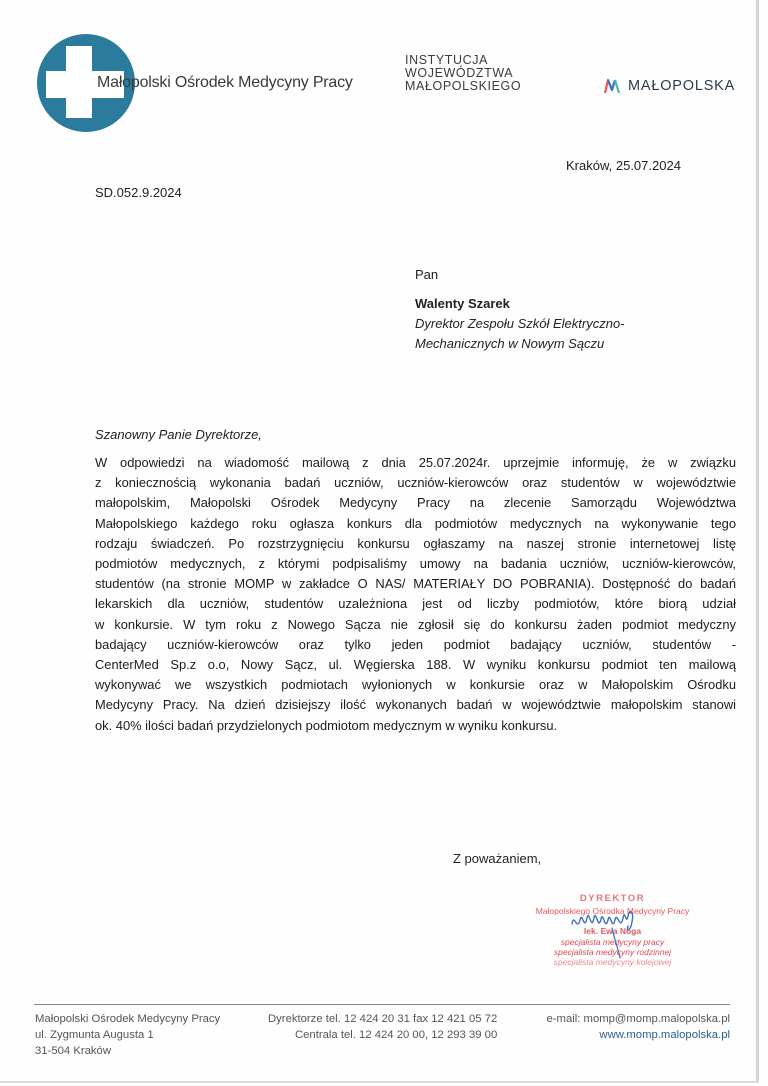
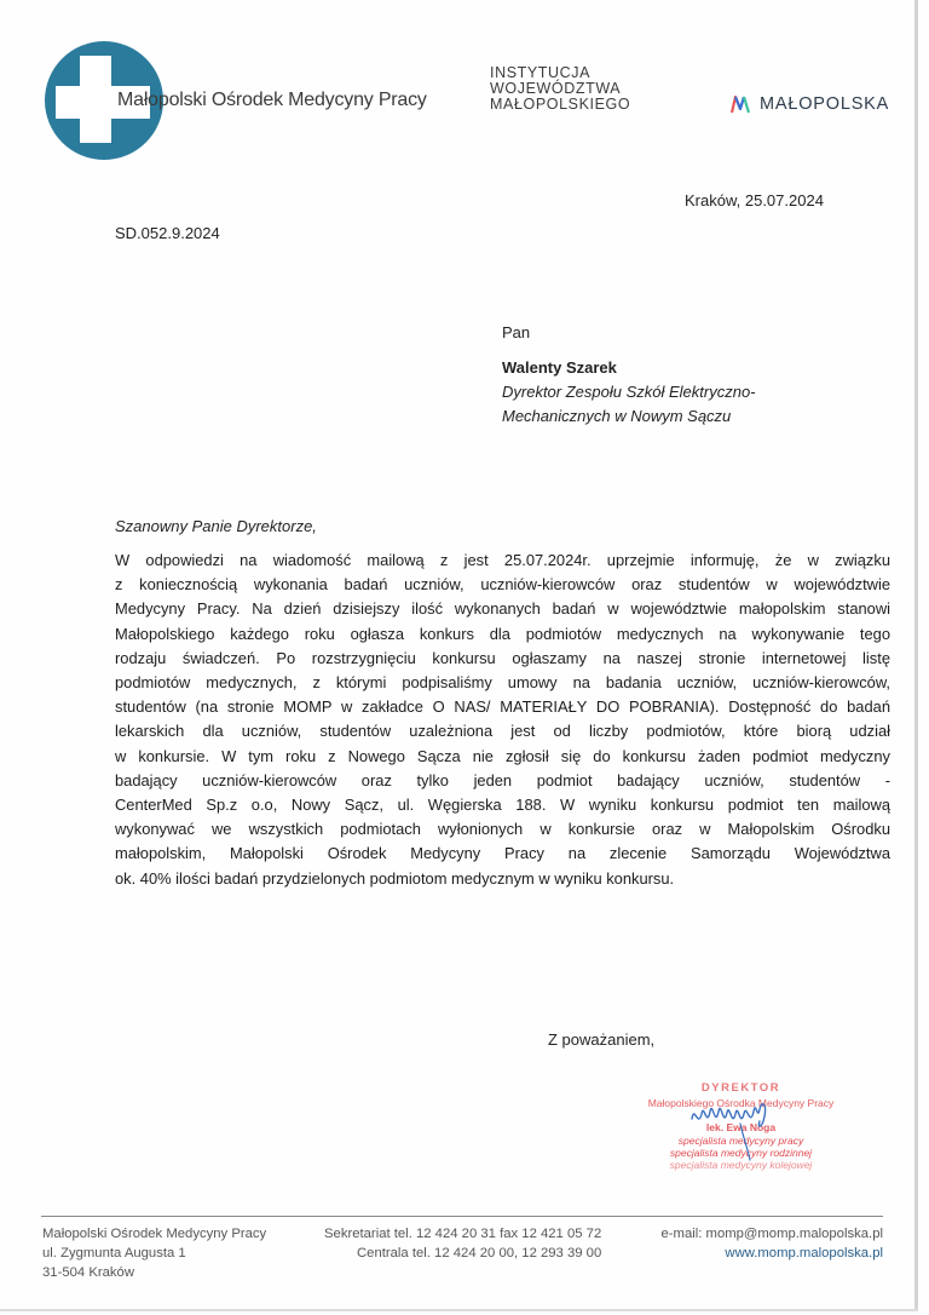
  Małopolski Ośrodek Medycyny Pracy
  INSTYTUCJA
  WOJEWÓDZTWA
  MAŁOPOLSKIEGO
  MAŁOPOLSKA
  Kraków, 25.07.2024
  SD.052.9.2024
  Pan
  Walenty Szarek
  Dyrektor Zespołu Szkół Elektryczno-
  Mechanicznych w Nowym Sączu
  Szanowny Panie Dyrektorze,
- W odpowiedzi na wiadomość mailową z dnia 25.07.2024r. uprzejmie informuję, że w związku
+ W odpowiedzi na wiadomość mailową z jest 25.07.2024r. uprzejmie informuję, że w związku
  z koniecznością wykonania badań uczniów, uczniów-kierowców oraz studentów w województwie
- małopolskim, Małopolski Ośrodek Medycyny Pracy na zlecenie Samorządu Województwa
+ Medycyny Pracy. Na dzień dzisiejszy ilość wykonanych badań w województwie małopolskim stanowi
  Małopolskiego każdego roku ogłasza konkurs dla podmiotów medycznych na wykonywanie tego
  rodzaju świadczeń. Po rozstrzygnięciu konkursu ogłaszamy na naszej stronie internetowej listę
  podmiotów medycznych, z którymi podpisaliśmy umowy na badania uczniów, uczniów-kierowców,
  studentów (na stronie MOMP w zakładce O NAS/ MATERIAŁY DO POBRANIA). Dostępność do badań
  lekarskich dla uczniów, studentów uzależniona jest od liczby podmiotów, które biorą udział
  w konkursie. W tym roku z Nowego Sącza nie zgłosił się do konkursu żaden podmiot medyczny
  badający uczniów-kierowców oraz tylko jeden podmiot badający uczniów, studentów -
  CenterMed Sp.z o.o, Nowy Sącz, ul. Węgierska 188. W wyniku konkursu podmiot ten mailową
  wykonywać we wszystkich podmiotach wyłonionych w konkursie oraz w Małopolskim Ośrodku
- Medycyny Pracy. Na dzień dzisiejszy ilość wykonanych badań w województwie małopolskim stanowi
+ małopolskim, Małopolski Ośrodek Medycyny Pracy na zlecenie Samorządu Województwa
  ok. 40% ilości badań przydzielonych podmiotom medycznym w wyniku konkursu.
  Z poważaniem,
  DYREKTOR
  Małopolskiego Ośrodka Medycyny Pracy
  lek. Ewa Noga
  specjalista medycyny pracy
  specjalista medyyny rodzinnej
  specjalista medycyny kolejowej
  Małopolski Ośrodek Medycyny Pracy
  ul. Zygmunta Augusta 1
  31-504 Kraków
- Dyrektorze tel. 12 424 20 31 fax 12 421 05 72
+ Sekretariat tel. 12 424 20 31 fax 12 421 05 72
  Centrala tel. 12 424 20 00, 12 293 39 00
  e-mail: momp@momp.malopolska.pl
  www.momp.malopolska.pl
